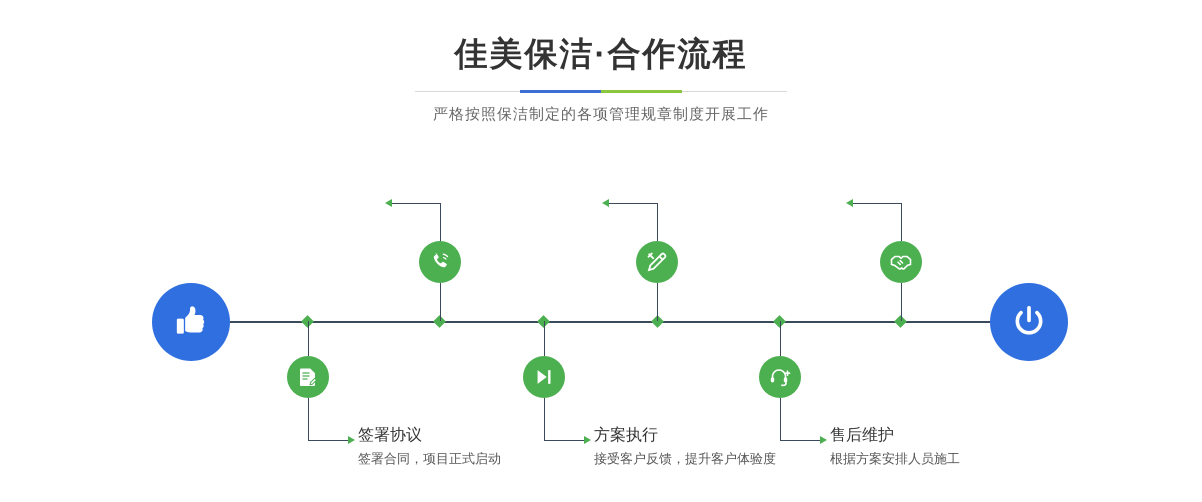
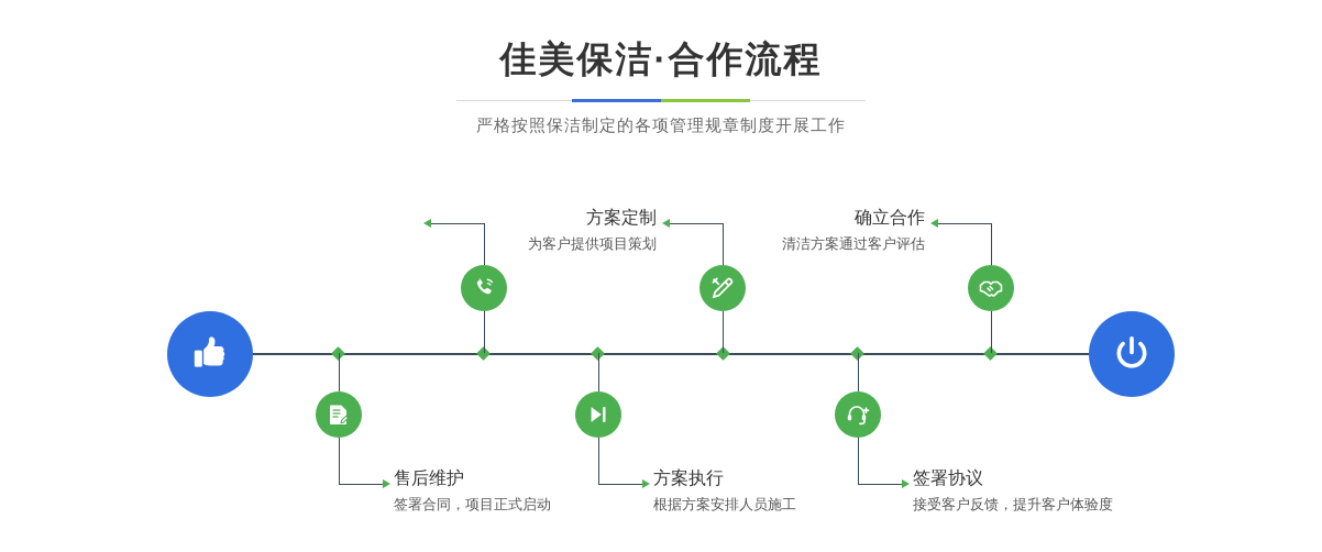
  佳美保洁·合作流程
  严格按照保洁制定的各项管理规章制度开展工作
- 签署协议
+ 售后维护
  签署合同，项目正式启动
+ 方案定制
+ 为客户提供项目策划
  方案执行
- 接受客户反馈，提升客户体验度
+ 根据方案安排人员施工
+ 确立合作
+ 清洁方案通过客户评估
- 售后维护
+ 签署协议
- 根据方案安排人员施工
+ 接受客户反馈，提升客户体验度
